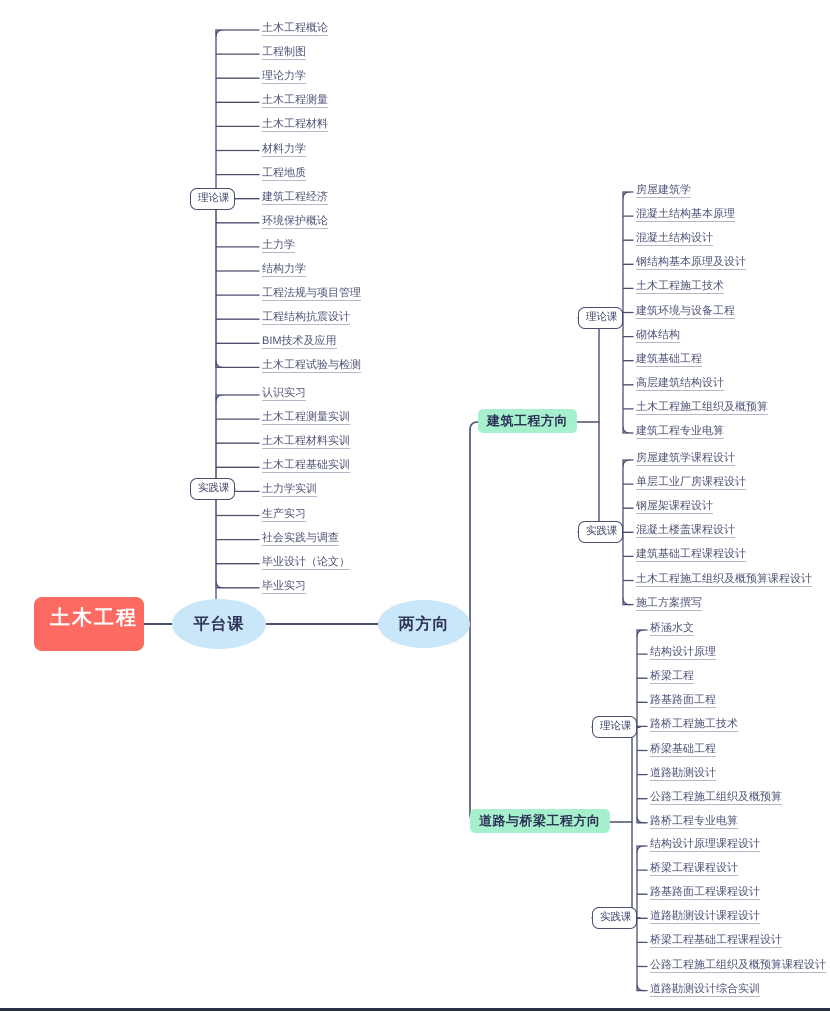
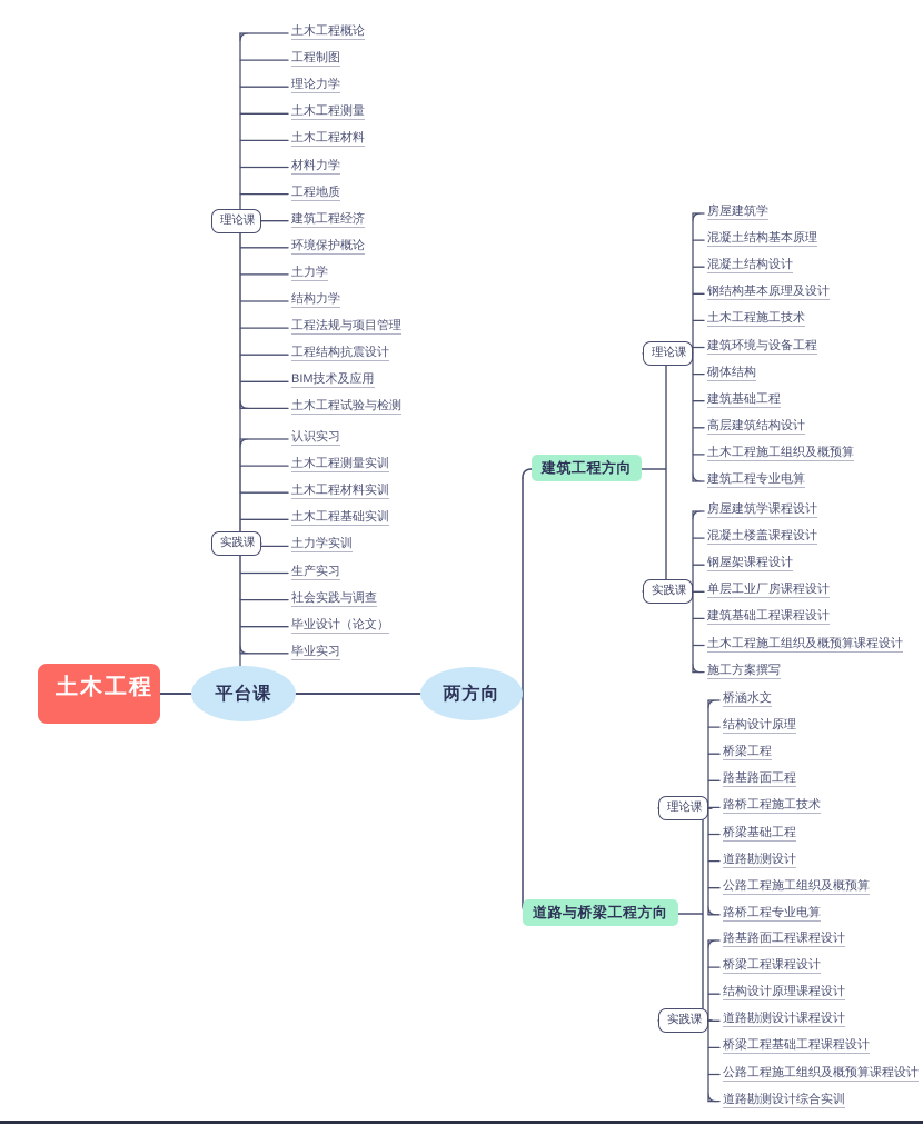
  土木工程概论
  工程制图
  理论力学
  土木工程测量
  土木工程材料
  材料力学
  工程地质
  建筑工程经济
  环境保护概论
  土力学
  结构力学
  工程法规与项目管理
  工程结构抗震设计
  BIM技术及应用
  土木工程试验与检测
  认识实习
  土木工程测量实训
  土木工程材料实训
  土木工程基础实训
  土力学实训
  生产实习
  社会实践与调查
  毕业设计（论文）
  毕业实习
  理论课
  实践课
  平台课
  土木工程
  两方向
  建筑工程方向
  道路与桥梁工程方向
  理论课
  实践课
  房屋建筑学
  混凝土结构基本原理
  混凝土结构设计
  钢结构基本原理及设计
  土木工程施工技术
  建筑环境与设备工程
  砌体结构
  建筑基础工程
  高层建筑结构设计
  土木工程施工组织及概预算
  建筑工程专业电算
  房屋建筑学课程设计
- 单层工业厂房课程设计
+ 混凝土楼盖课程设计
  钢屋架课程设计
- 混凝土楼盖课程设计
+ 单层工业厂房课程设计
  建筑基础工程课程设计
  土木工程施工组织及概预算课程设计
  施工方案撰写
  理论课
  实践课
  桥涵水文
  结构设计原理
  桥梁工程
  路基路面工程
  路桥工程施工技术
  桥梁基础工程
  道路勘测设计
  公路工程施工组织及概预算
  路桥工程专业电算
- 结构设计原理课程设计
+ 路基路面工程课程设计
  桥梁工程课程设计
- 路基路面工程课程设计
+ 结构设计原理课程设计
  道路勘测设计课程设计
  桥梁工程基础工程课程设计
  公路工程施工组织及概预算课程设计
  道路勘测设计综合实训
